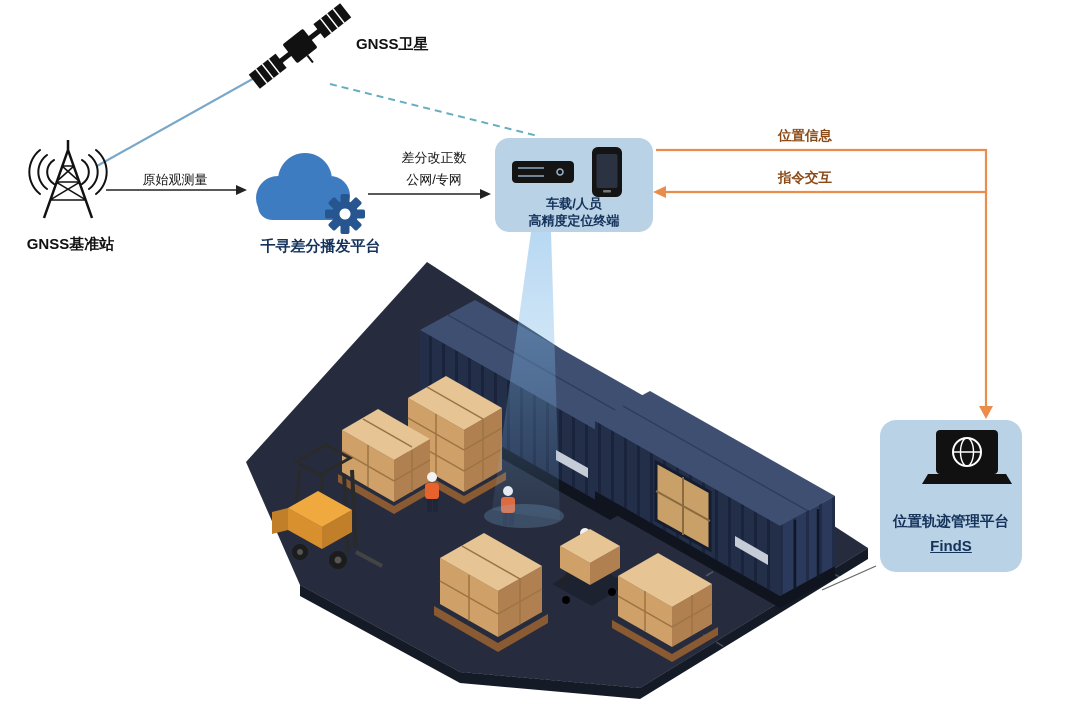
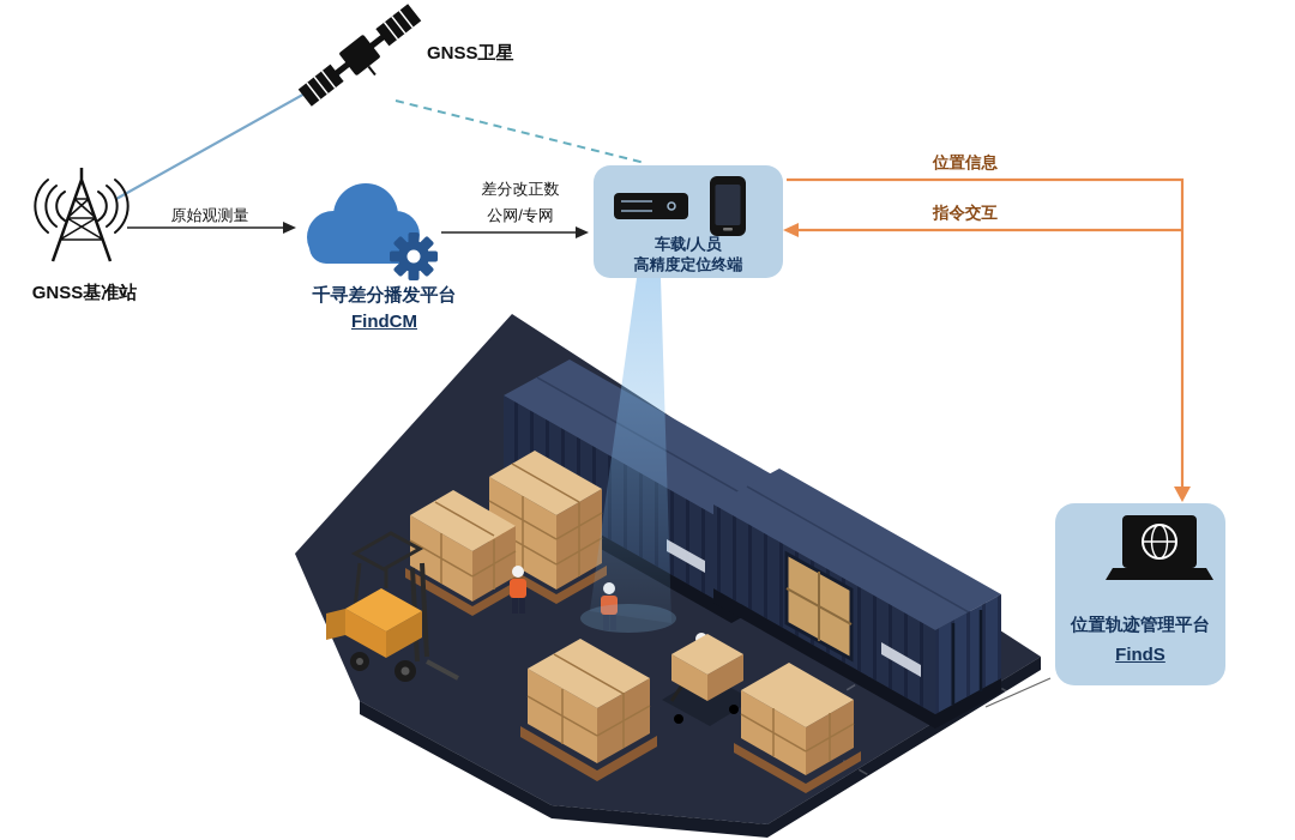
  GNSS卫星
  GNSS基准站
  原始观测量
  千寻差分播发平台
+ FindCM
  差分改正数
  公网/专网
  车载/人员
  高精度定位终端
  位置信息
  指令交互
  位置轨迹管理平台
  FindS
